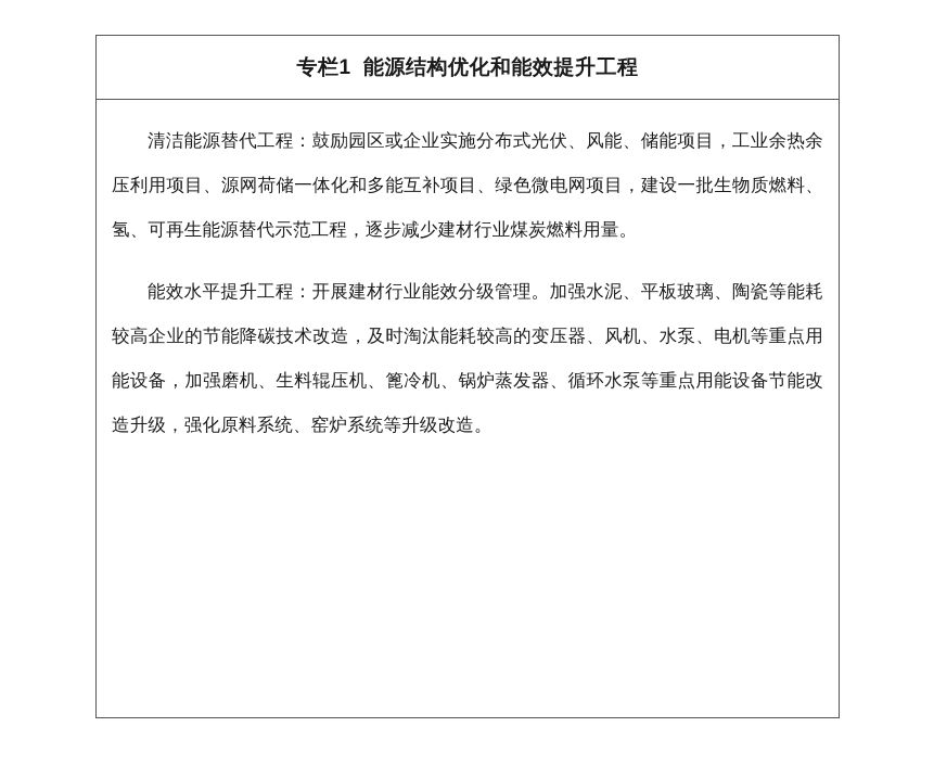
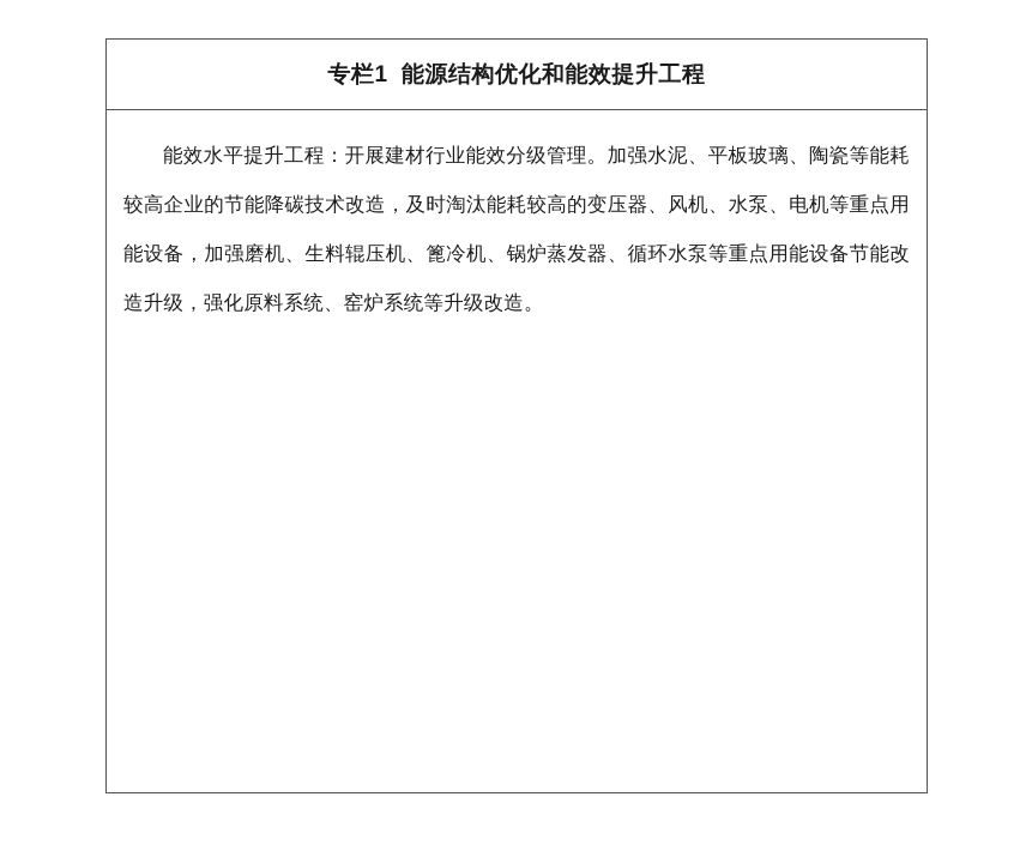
  专栏1 能源结构优化和能效提升工程
- 清洁能源替代工程：鼓励园区或企业实施分布式光伏、风能、储能项目，工业余热余压利用项目、源网荷储一体化和多能互补项目、绿色微电网项目，建设一批生物质燃料、氢、可再生能源替代示范工程，逐步减少建材行业煤炭燃料用量。
  能效水平提升工程：开展建材行业能效分级管理。加强水泥、平板玻璃、陶瓷等能耗较高企业的节能降碳技术改造，及时淘汰能耗较高的变压器、风机、水泵、电机等重点用能设备，加强磨机、生料辊压机、篦冷机、锅炉蒸发器、循环水泵等重点用能设备节能改造升级，强化原料系统、窑炉系统等升级改造。
